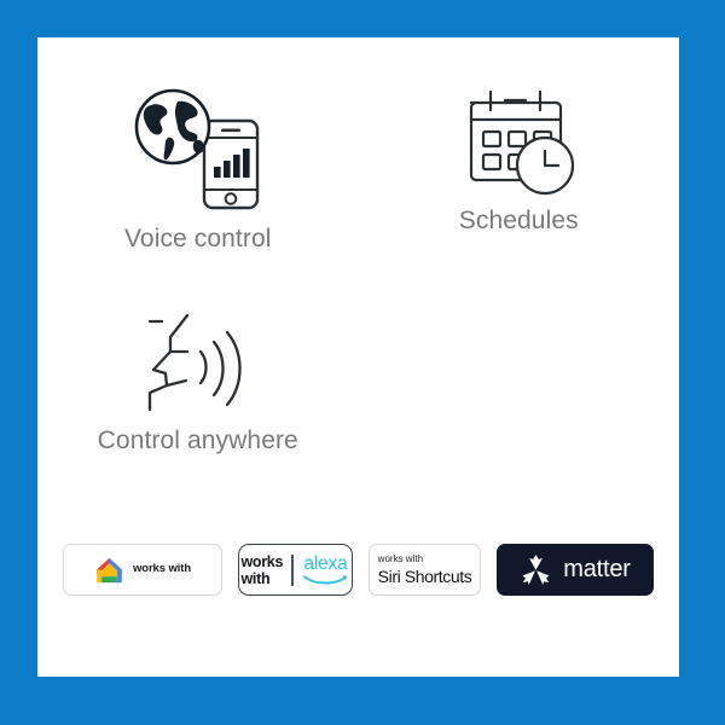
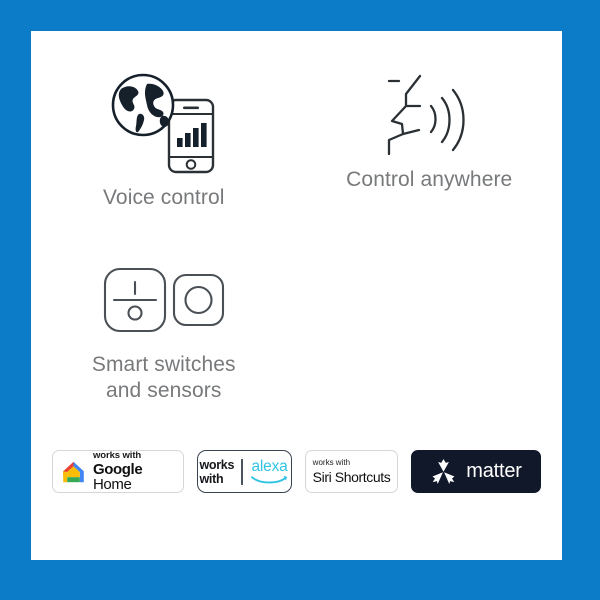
  Voice control
- Schedules
  Control anywhere
+ Smart switches
+ and sensors
  works with
+ Google Home
  works
  with
  alexa
  works with
  Siri Shortcuts
  matter
